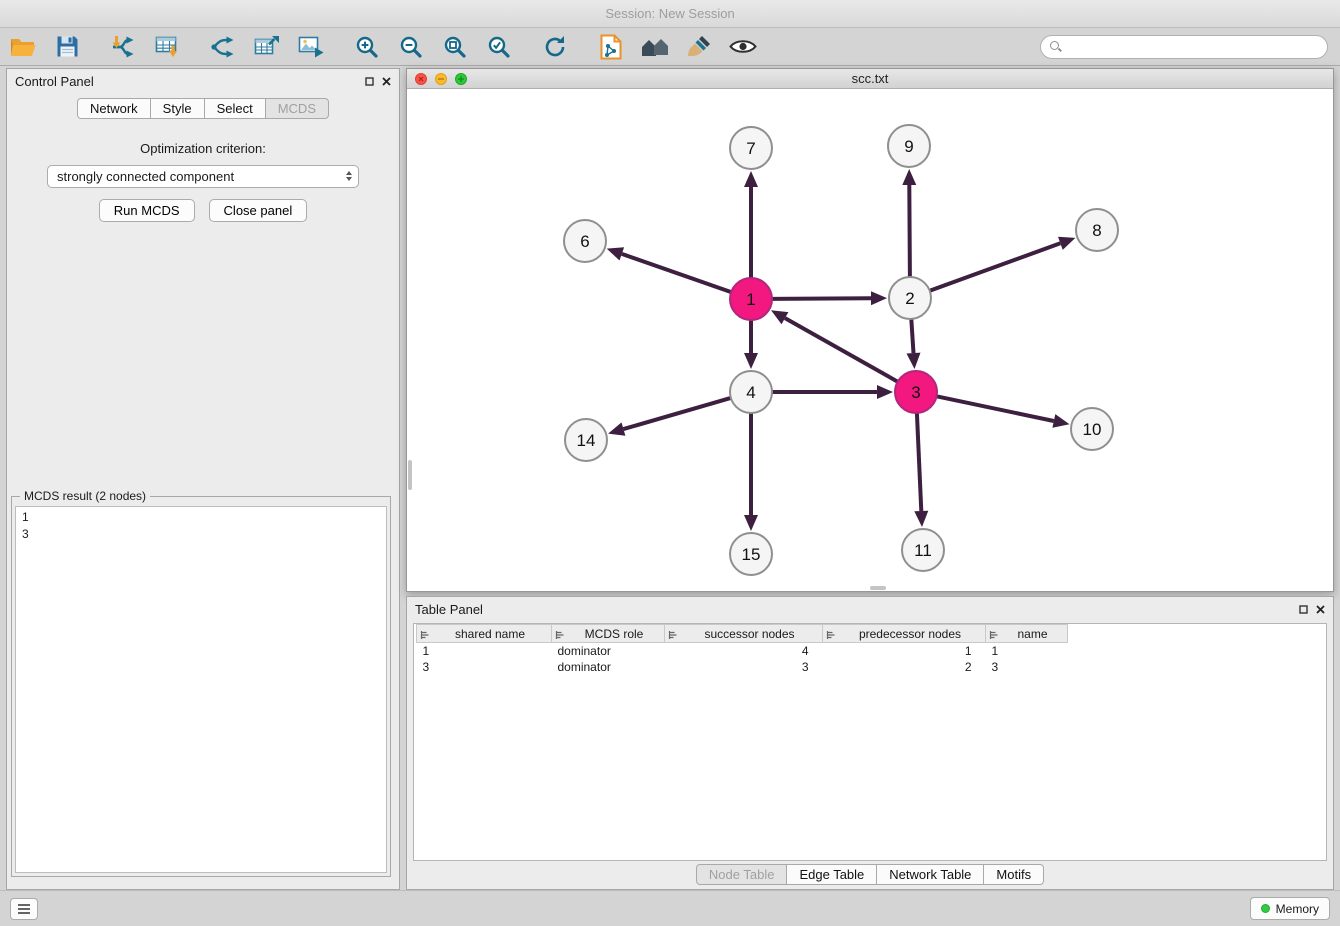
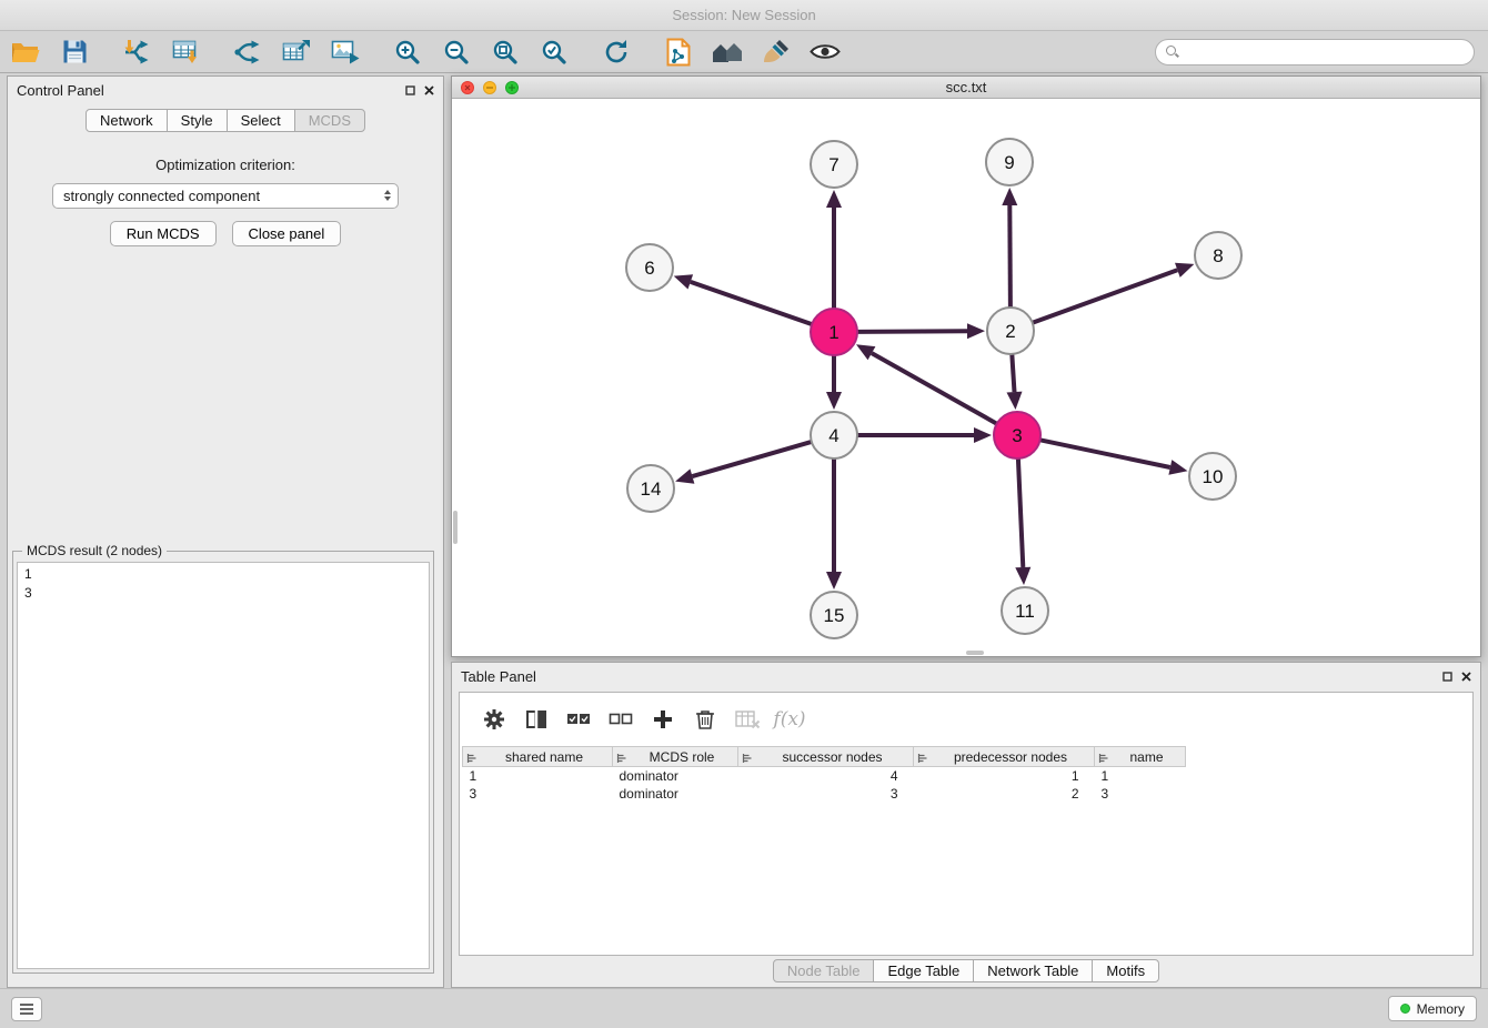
  Session: New Session
  Control Panel
  Network
  Style
  Select
  MCDS
  Optimization criterion:
  strongly connected component
  Run MCDS
  Close panel
  MCDS result (2 nodes)
  1
  3
  scc.txt
  7
  9
  6
  8
  1
  2
  4
  3
  14
  10
  15
  11
  Table Panel
+ f(x)
  shared name	MCDS role	successor nodes	predecessor nodes	name
  1	dominator	4	1	1
  3	dominator	3	2	3
  Node Table
  Edge Table
  Network Table
  Motifs
  Memory
